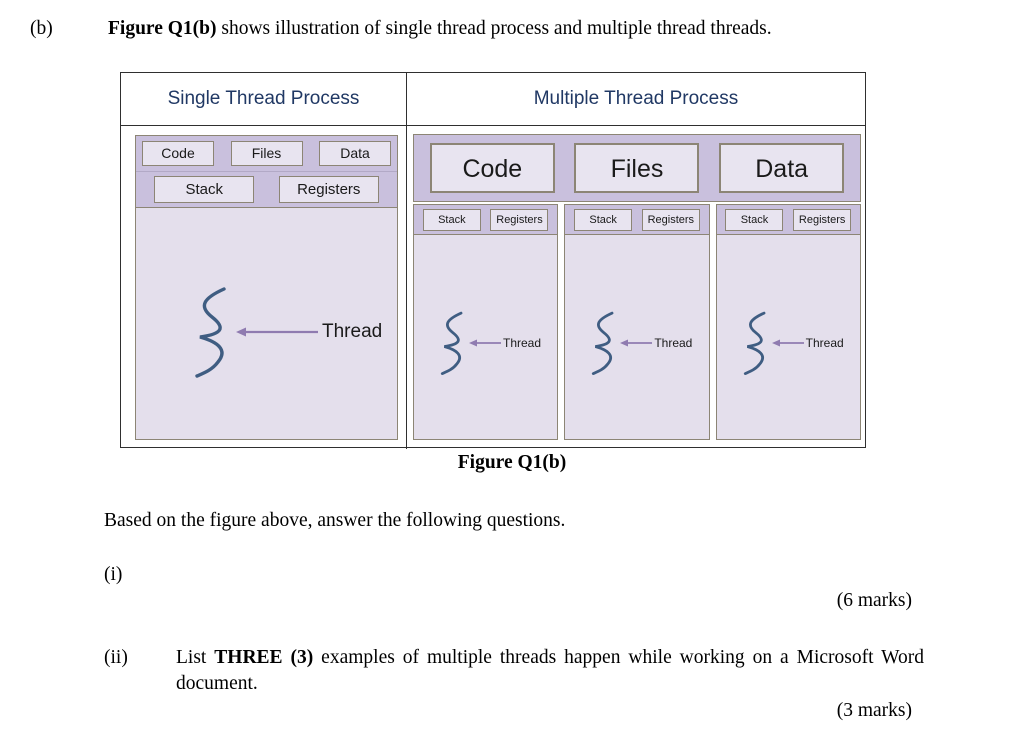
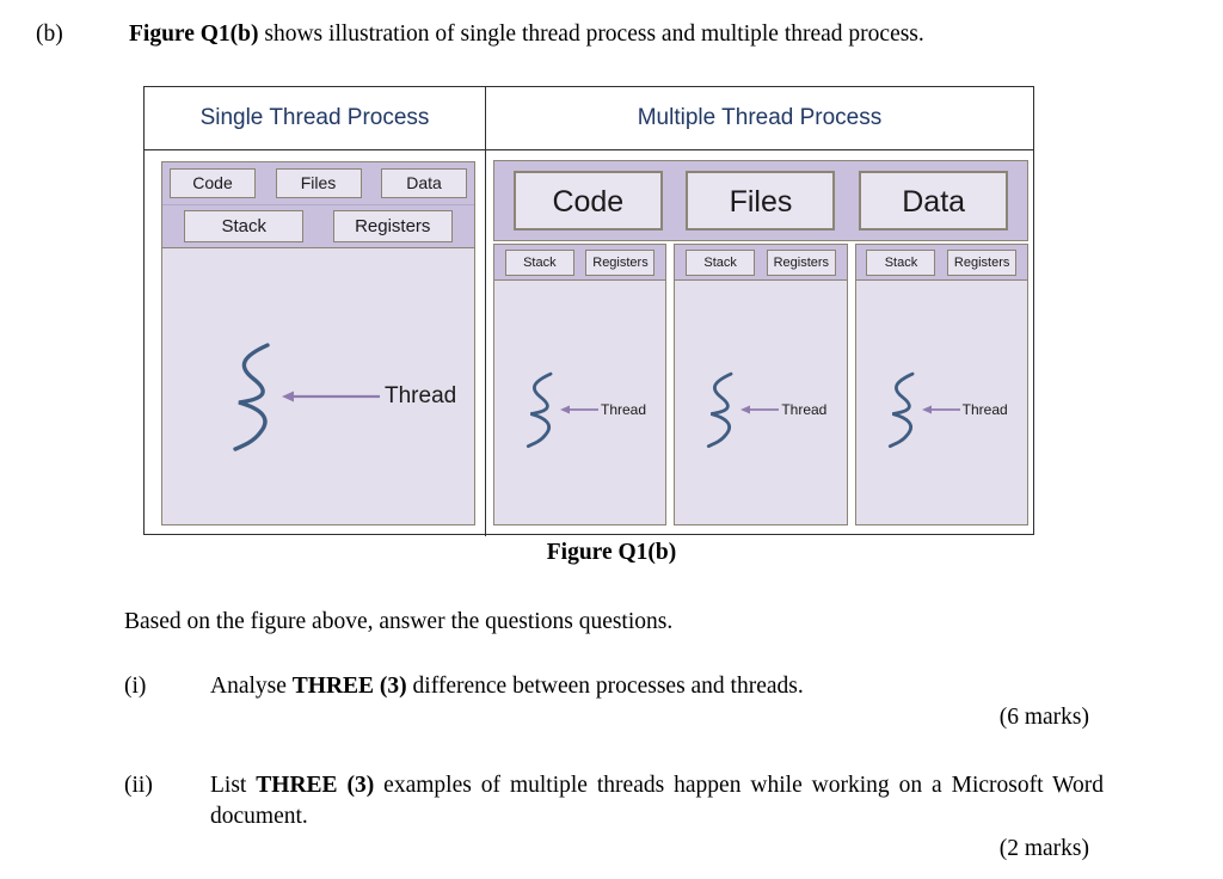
  (b)
- Figure Q1(b) shows illustration of single thread process and multiple thread threads.
+ Figure Q1(b) shows illustration of single thread process and multiple thread process.
  Single Thread Process
  Multiple Thread Process
  Code
  Files
  Data
  Stack
  Registers
  Thread
  Code
  Files
  Data
  Stack
  Registers
  Thread
  Stack
  Registers
  Thread
  Stack
  Registers
  Thread
  Figure Q1(b)
- Based on the figure above, answer the following questions.
+ Based on the figure above, answer the questions questions.
  (i)
+ Analyse THREE (3) difference between processes and threads.
  (6 marks)
  (ii)
  List THREE (3) examples of multiple threads happen while working on a Microsoft Word document.
- (3 marks)
+ (2 marks)
